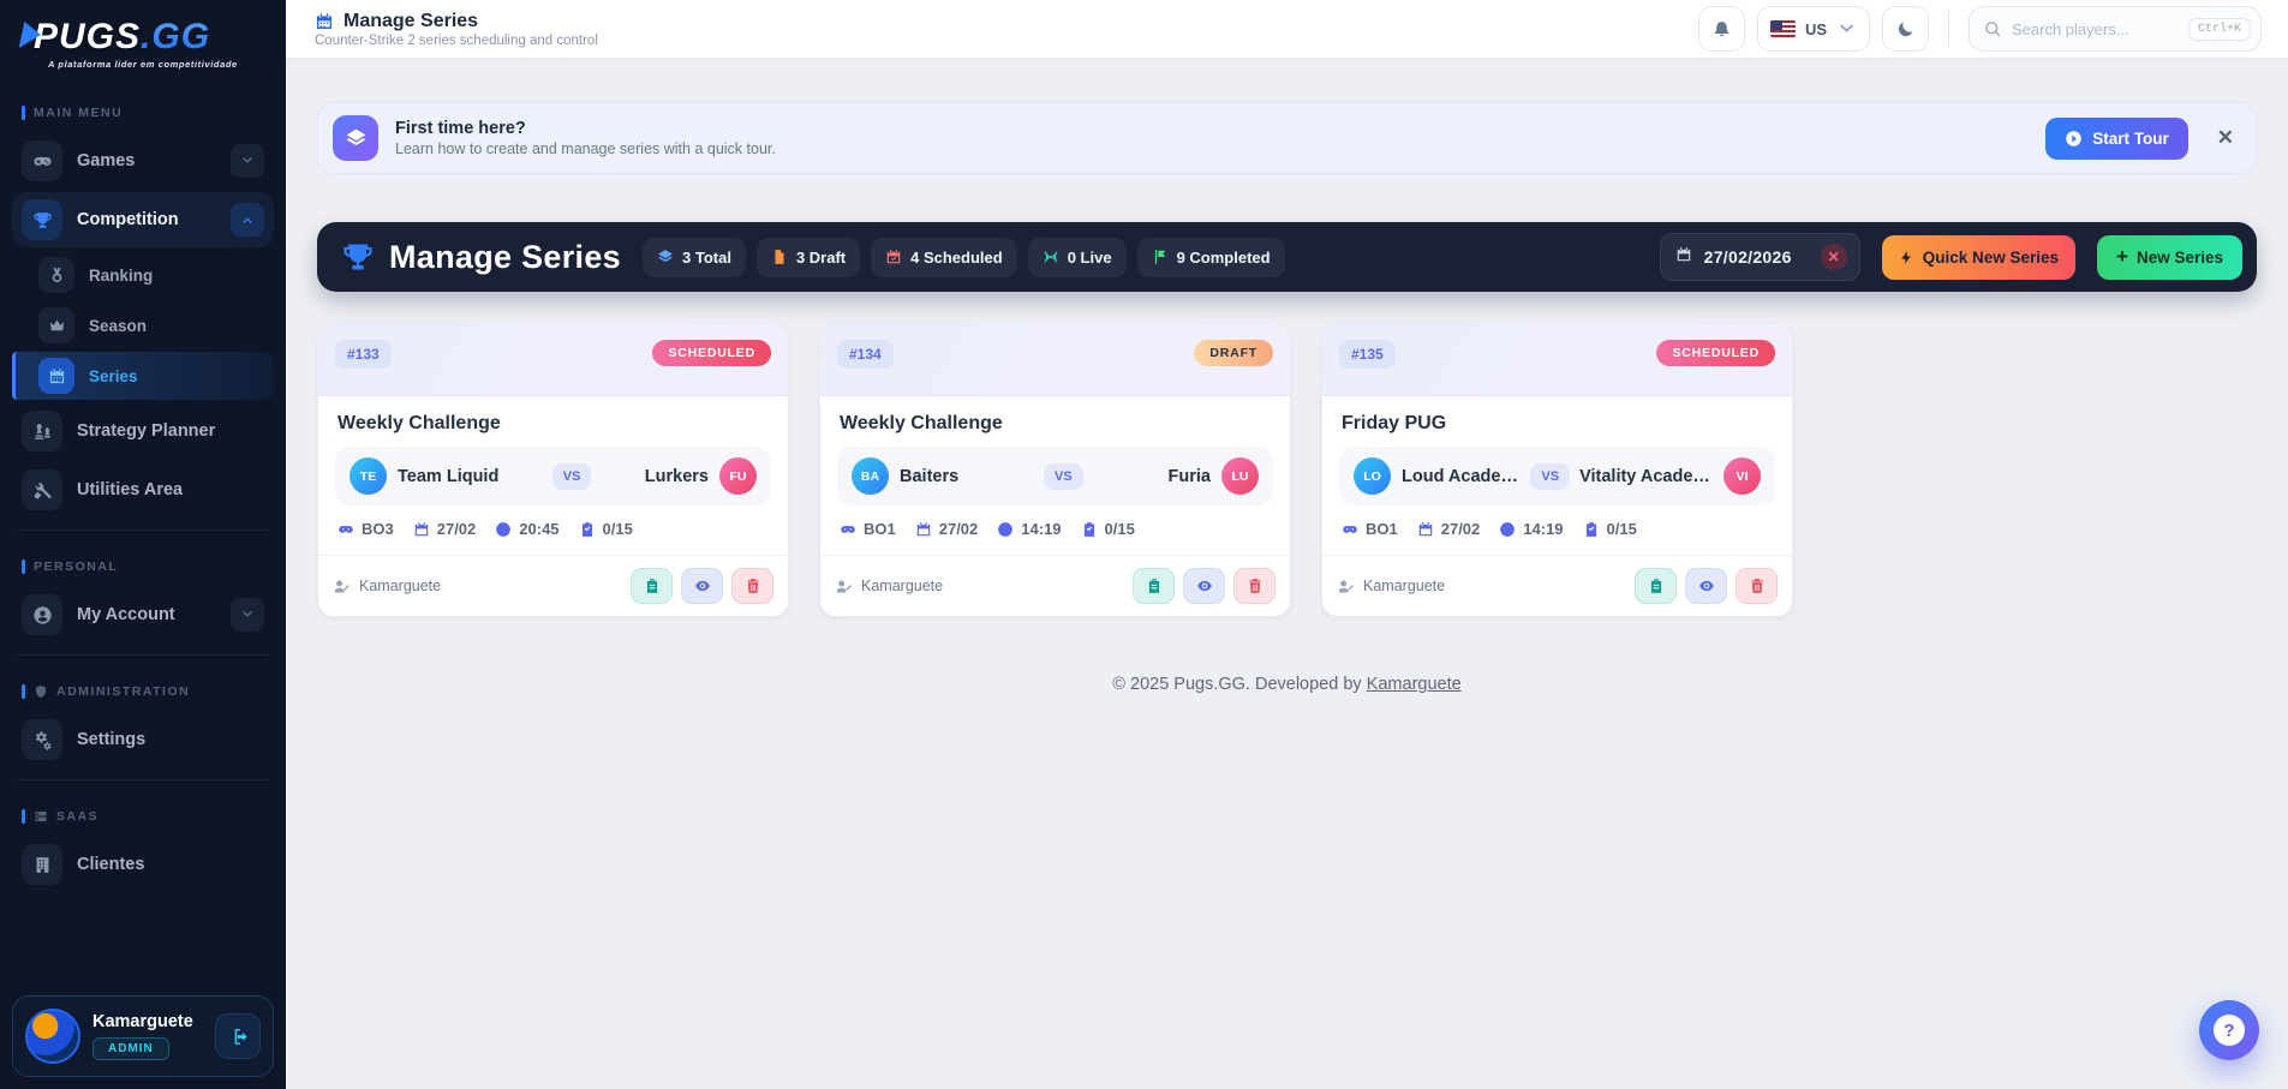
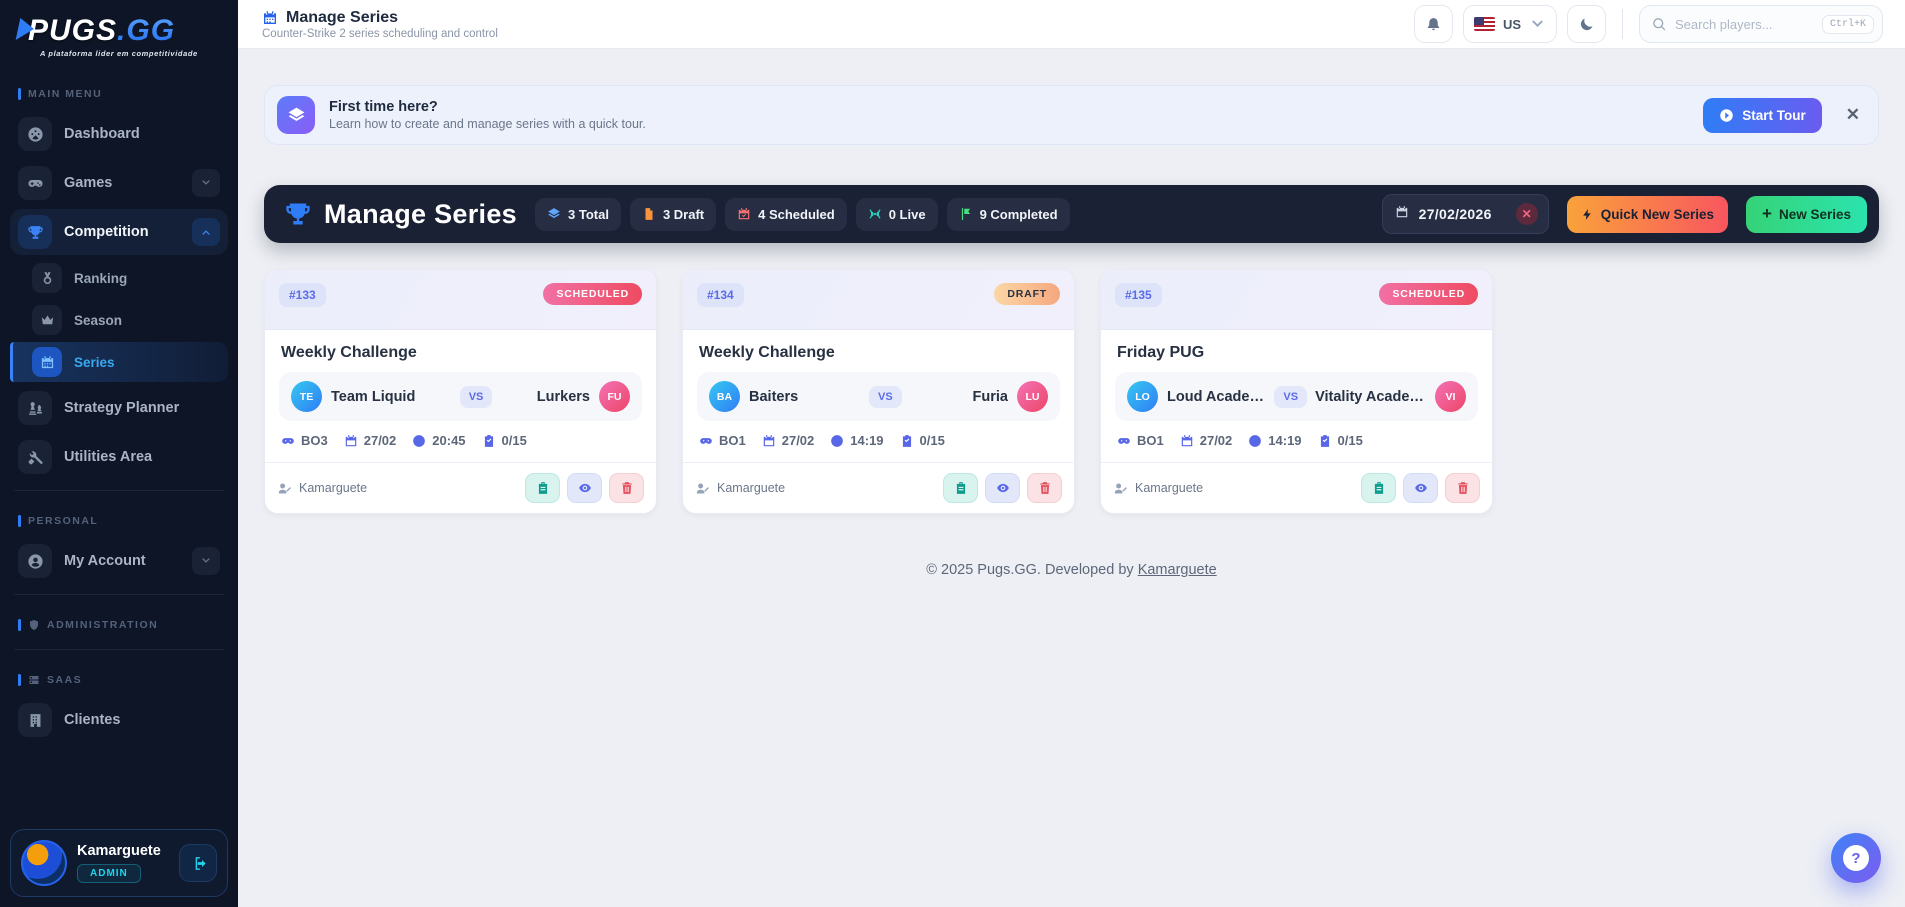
  PUGS
  .GG
  A plataforma lider em competitividade
  MAIN MENU
+ Dashboard
  Games
  Competition
  Ranking
  Season
  Series
  Strategy Planner
  Utilities Area
  PERSONAL
  My Account
  ADMINISTRATION
- Settings
  SAAS
  Clientes
  Kamarguete
  ADMIN
  Manage Series
  Counter-Strike 2 series scheduling and control
  US
  Search players...
  Ctrl+K
  First time here?
  Learn how to create and manage series with a quick tour.
  Start Tour
  ✕
  Manage Series
  3 Total
  3 Draft
  4 Scheduled
  0 Live
  9 Completed
  27/02/2026
  ✕
  Quick New Series
  +
  New Series
  #133
  SCHEDULED
  Weekly Challenge
  TE
  Team Liquid
  VS
  Lurkers
  FU
  BO3
  27/02
  20:45
  0/15
  Kamarguete
  #134
  DRAFT
  Weekly Challenge
  BA
  Baiters
  VS
  Furia
  LU
  BO1
  27/02
  14:19
  0/15
  Kamarguete
  #135
  SCHEDULED
  Friday PUG
  LO
  Loud Academy
  VS
  Vitality Academ
  VI
  BO1
  27/02
  14:19
  0/15
  Kamarguete
  © 2025 Pugs.GG. Developed by Kamarguete
  ?
